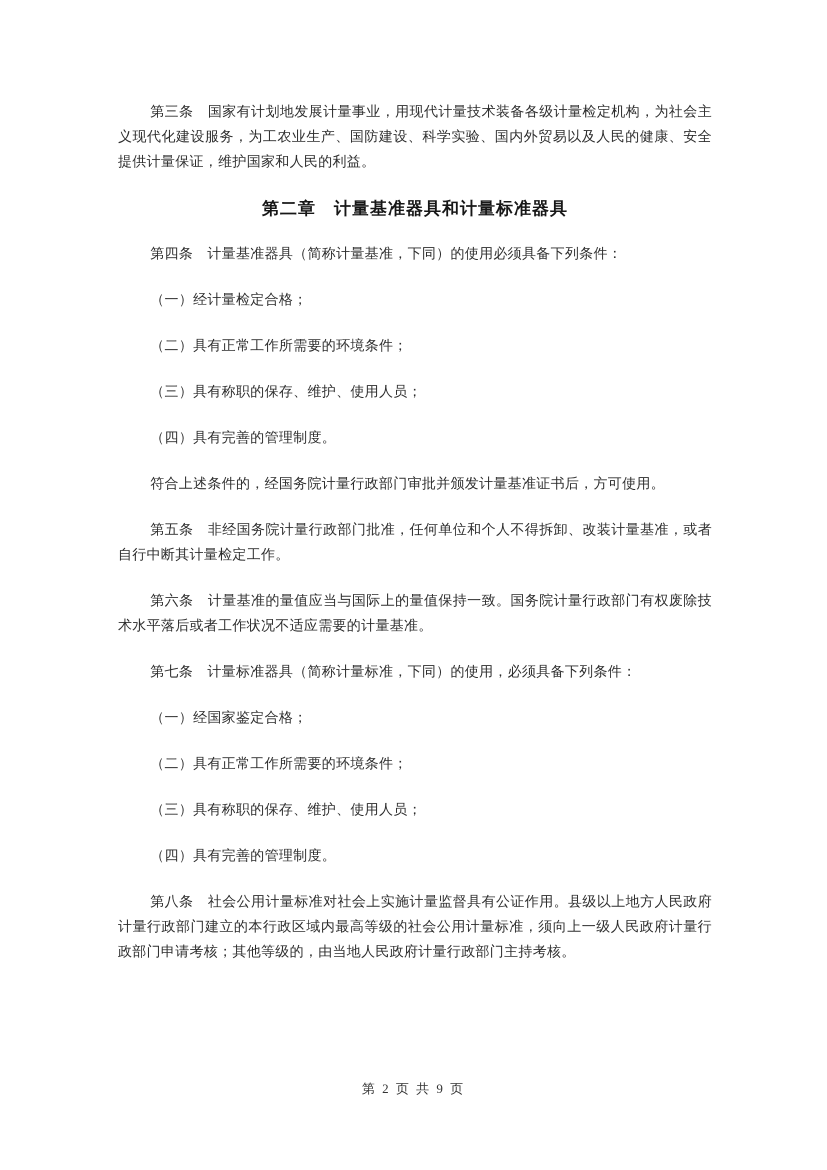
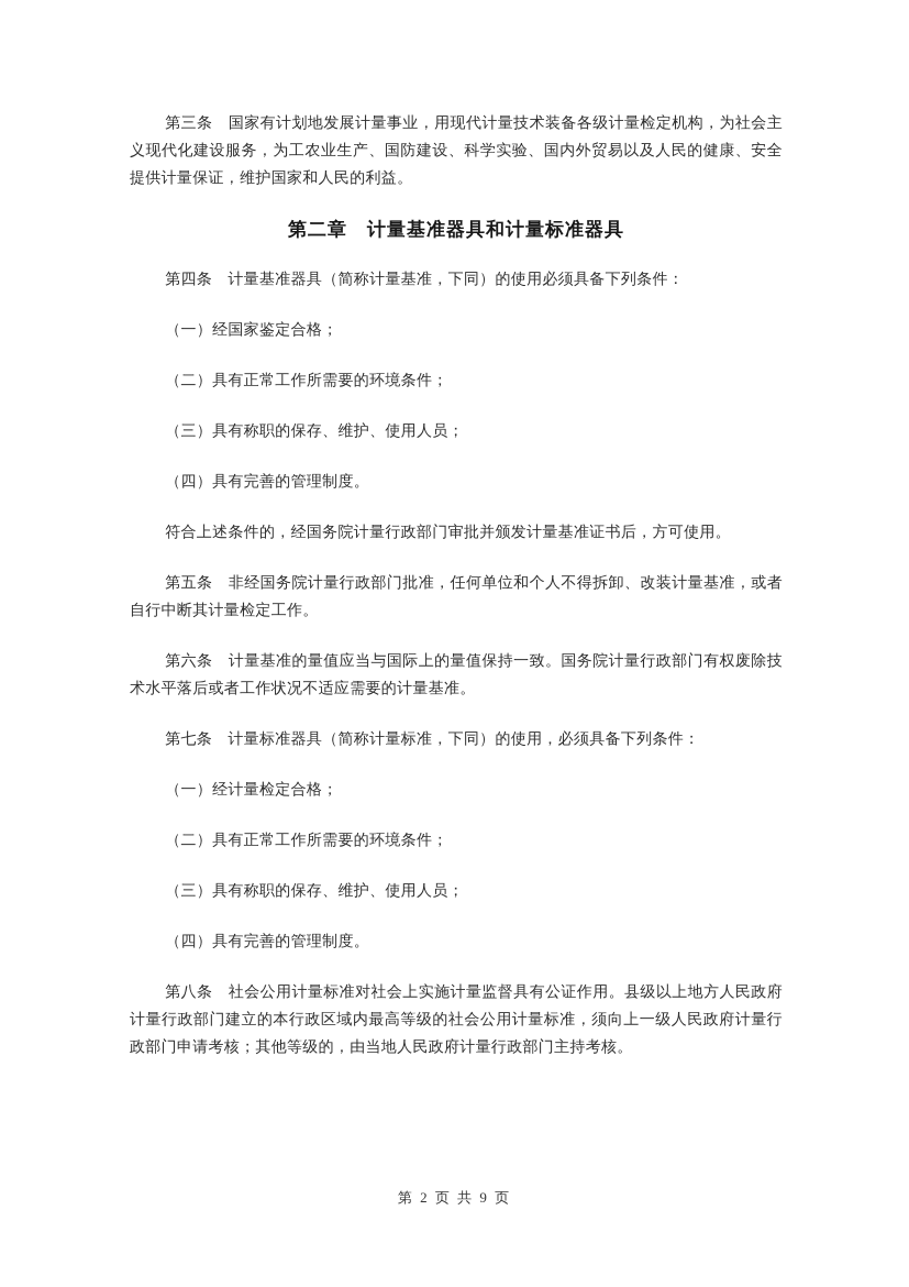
  第三条 国家有计划地发展计量事业，用现代计量技术装备各级计量检定机构，为社会主义现代化建设服务，为工农业生产、国防建设、科学实验、国内外贸易以及人民的健康、安全提供计量保证，维护国家和人民的利益。
  第二章 计量基准器具和计量标准器具
  第四条 计量基准器具（简称计量基准，下同）的使用必须具备下列条件：
- （一）经计量检定合格；
+ （一）经国家鉴定合格；
  （二）具有正常工作所需要的环境条件；
  （三）具有称职的保存、维护、使用人员；
  （四）具有完善的管理制度。
  符合上述条件的，经国务院计量行政部门审批并颁发计量基准证书后，方可使用。
  第五条 非经国务院计量行政部门批准，任何单位和个人不得拆卸、改装计量基准，或者自行中断其计量检定工作。
  第六条 计量基准的量值应当与国际上的量值保持一致。国务院计量行政部门有权废除技术水平落后或者工作状况不适应需要的计量基准。
  第七条 计量标准器具（简称计量标准，下同）的使用，必须具备下列条件：
- （一）经国家鉴定合格；
+ （一）经计量检定合格；
  （二）具有正常工作所需要的环境条件；
  （三）具有称职的保存、维护、使用人员；
  （四）具有完善的管理制度。
  第八条 社会公用计量标准对社会上实施计量监督具有公证作用。县级以上地方人民政府计量行政部门建立的本行政区域内最高等级的社会公用计量标准，须向上一级人民政府计量行政部门申请考核；其他等级的，由当地人民政府计量行政部门主持考核。
  第 2 页 共 9 页
